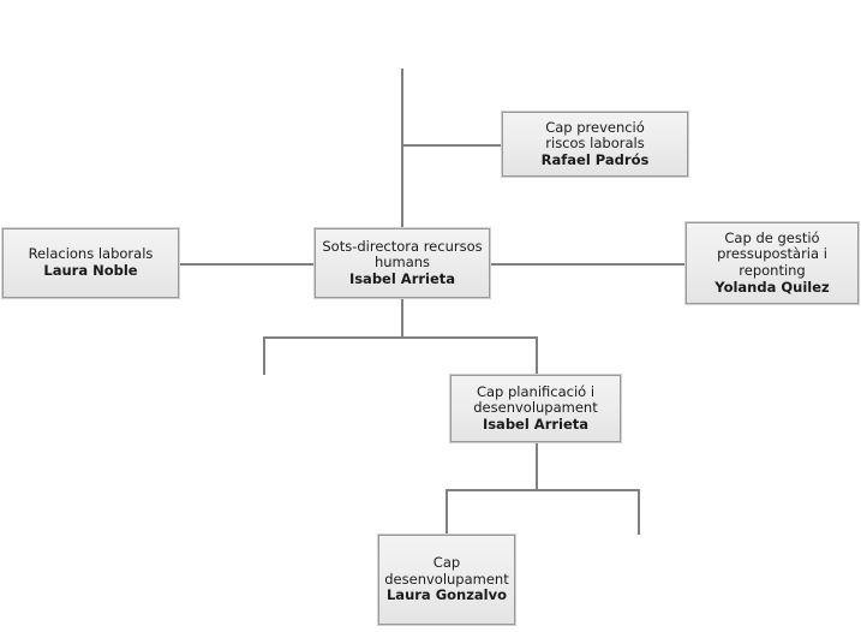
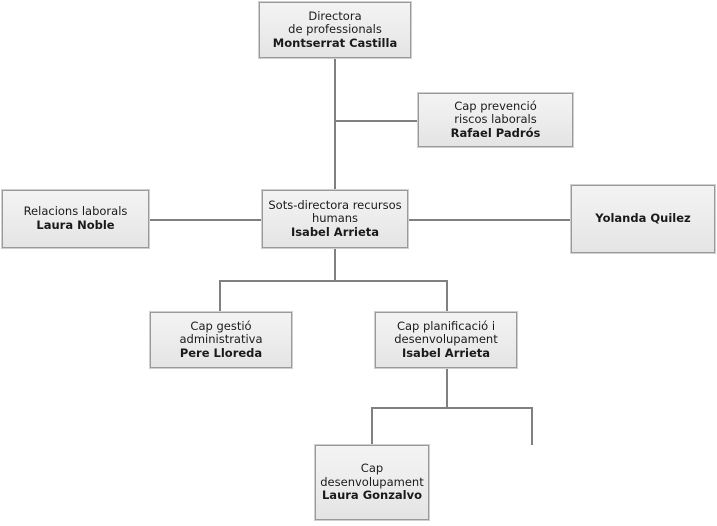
+ Directora
+ de professionals
+ Montserrat Castilla
  Cap prevenció
  riscos laborals
  Rafael Padrós
  Relacions laborals
  Laura Noble
  Sots-directora recursos
  humans
  Isabel Arrieta
- Cap de gestió
- pressupostària i
- reponting
  Yolanda Quilez
+ Cap gestió
+ administrativa
+ Pere Lloreda
  Cap planificació i
  desenvolupament
  Isabel Arrieta
  Cap
  desenvolupament
  Laura Gonzalvo
